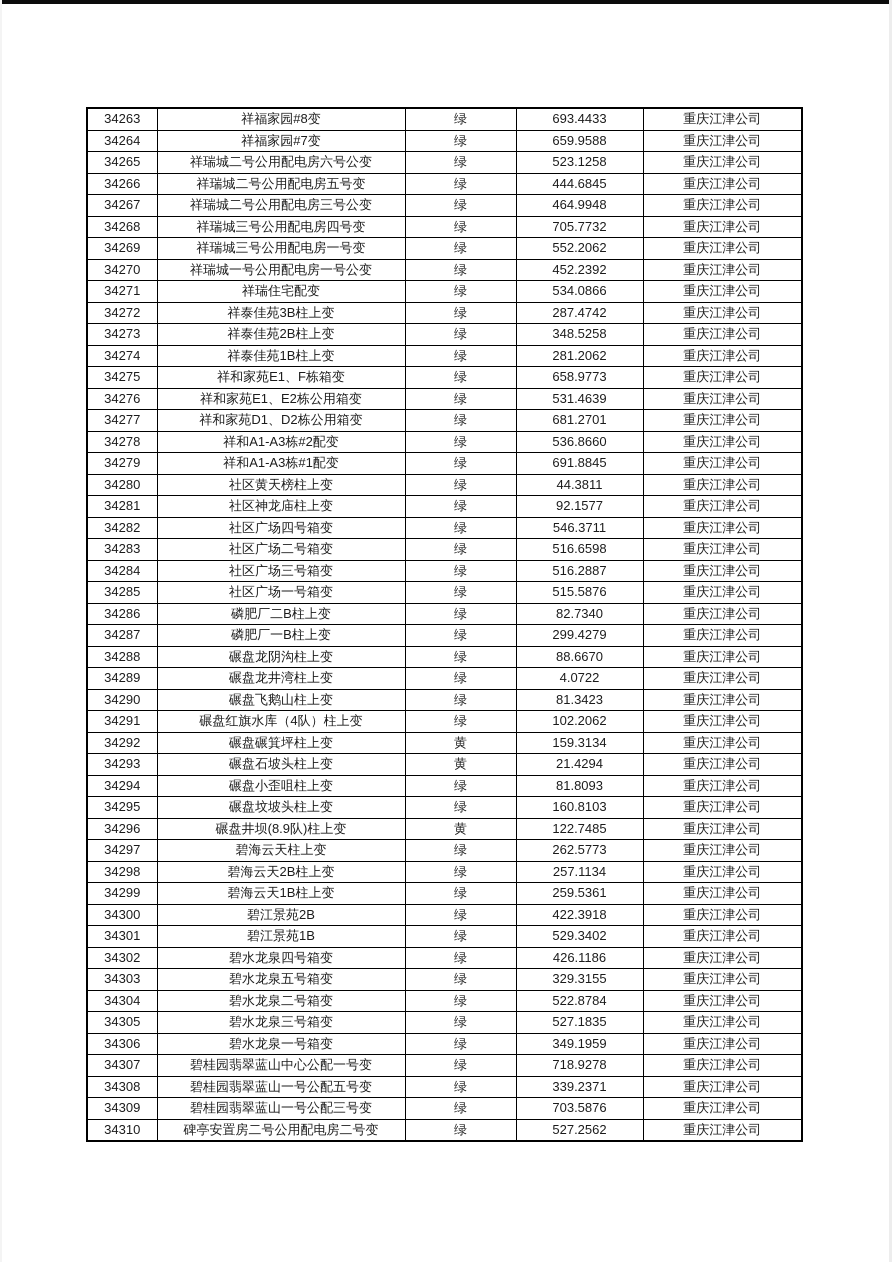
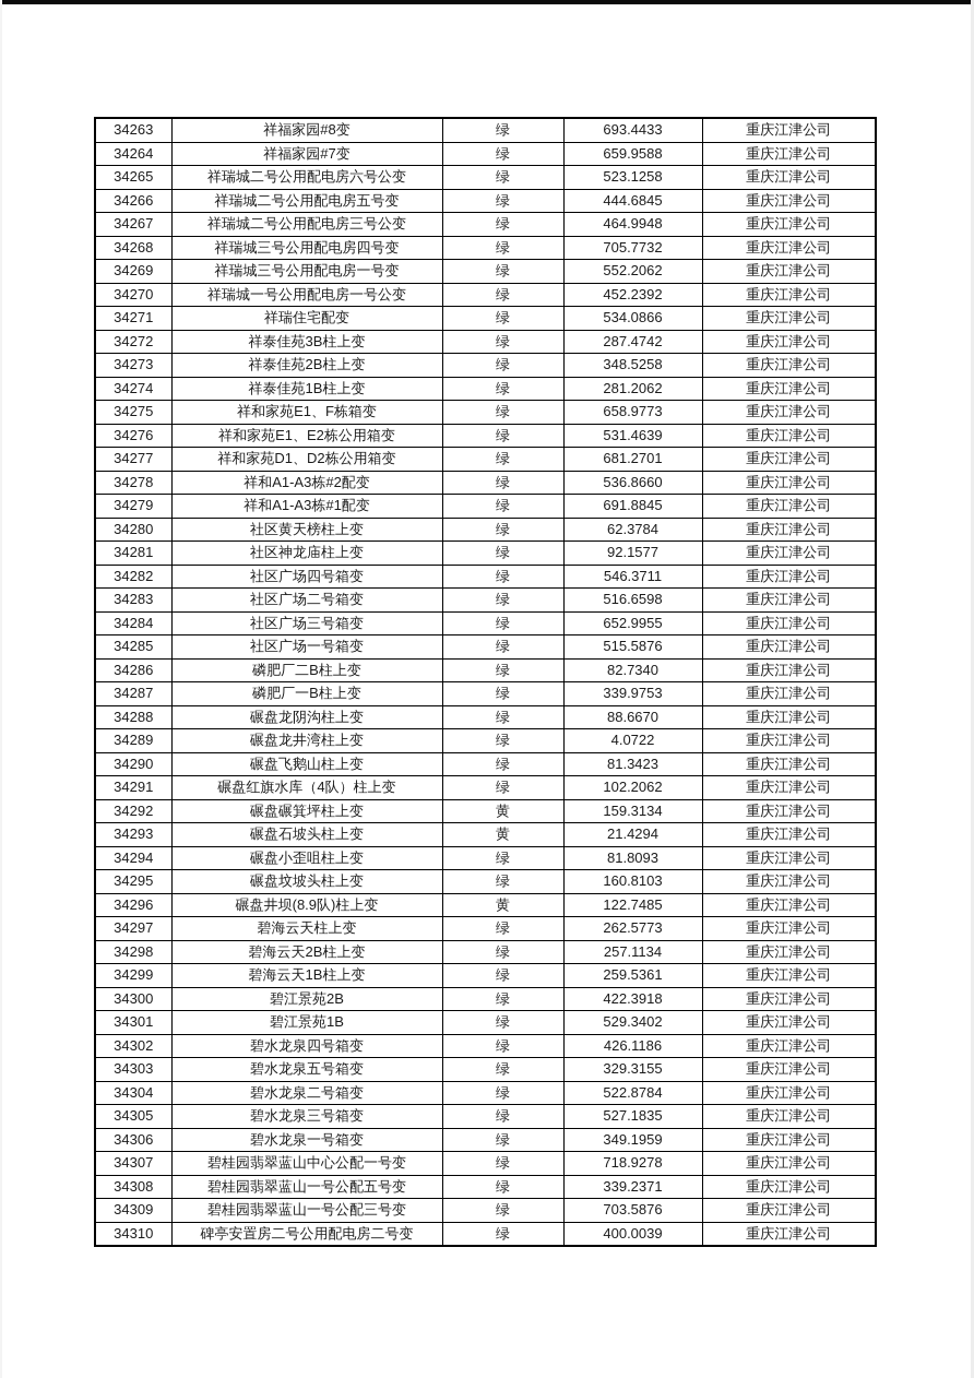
  34263	祥福家园#8变	绿	693.4433	重庆江津公司
  34264	祥福家园#7变	绿	659.9588	重庆江津公司
  34265	祥瑞城二号公用配电房六号公变	绿	523.1258	重庆江津公司
  34266	祥瑞城二号公用配电房五号变	绿	444.6845	重庆江津公司
  34267	祥瑞城二号公用配电房三号公变	绿	464.9948	重庆江津公司
  34268	祥瑞城三号公用配电房四号变	绿	705.7732	重庆江津公司
  34269	祥瑞城三号公用配电房一号变	绿	552.2062	重庆江津公司
  34270	祥瑞城一号公用配电房一号公变	绿	452.2392	重庆江津公司
  34271	祥瑞住宅配变	绿	534.0866	重庆江津公司
  34272	祥泰佳苑3B柱上变	绿	287.4742	重庆江津公司
  34273	祥泰佳苑2B柱上变	绿	348.5258	重庆江津公司
  34274	祥泰佳苑1B柱上变	绿	281.2062	重庆江津公司
  34275	祥和家苑E1、F栋箱变	绿	658.9773	重庆江津公司
  34276	祥和家苑E1、E2栋公用箱变	绿	531.4639	重庆江津公司
  34277	祥和家苑D1、D2栋公用箱变	绿	681.2701	重庆江津公司
  34278	祥和A1-A3栋#2配变	绿	536.8660	重庆江津公司
  34279	祥和A1-A3栋#1配变	绿	691.8845	重庆江津公司
- 34280	社区黄天榜柱上变	绿	44.3811	重庆江津公司
+ 34280	社区黄天榜柱上变	绿	62.3784	重庆江津公司
  34281	社区神龙庙柱上变	绿	92.1577	重庆江津公司
  34282	社区广场四号箱变	绿	546.3711	重庆江津公司
  34283	社区广场二号箱变	绿	516.6598	重庆江津公司
- 34284	社区广场三号箱变	绿	516.2887	重庆江津公司
+ 34284	社区广场三号箱变	绿	652.9955	重庆江津公司
  34285	社区广场一号箱变	绿	515.5876	重庆江津公司
  34286	磷肥厂二B柱上变	绿	82.7340	重庆江津公司
- 34287	磷肥厂一B柱上变	绿	299.4279	重庆江津公司
+ 34287	磷肥厂一B柱上变	绿	339.9753	重庆江津公司
  34288	碾盘龙阴沟柱上变	绿	88.6670	重庆江津公司
  34289	碾盘龙井湾柱上变	绿	4.0722	重庆江津公司
  34290	碾盘飞鹅山柱上变	绿	81.3423	重庆江津公司
  34291	碾盘红旗水库（4队）柱上变	绿	102.2062	重庆江津公司
  34292	碾盘碾箕坪柱上变	黄	159.3134	重庆江津公司
  34293	碾盘石坡头柱上变	黄	21.4294	重庆江津公司
  34294	碾盘小歪咀柱上变	绿	81.8093	重庆江津公司
  34295	碾盘坟坡头柱上变	绿	160.8103	重庆江津公司
  34296	碾盘井坝(8.9队)柱上变	黄	122.7485	重庆江津公司
  34297	碧海云天柱上变	绿	262.5773	重庆江津公司
  34298	碧海云天2B柱上变	绿	257.1134	重庆江津公司
  34299	碧海云天1B柱上变	绿	259.5361	重庆江津公司
  34300	碧江景苑2B	绿	422.3918	重庆江津公司
  34301	碧江景苑1B	绿	529.3402	重庆江津公司
  34302	碧水龙泉四号箱变	绿	426.1186	重庆江津公司
  34303	碧水龙泉五号箱变	绿	329.3155	重庆江津公司
  34304	碧水龙泉二号箱变	绿	522.8784	重庆江津公司
  34305	碧水龙泉三号箱变	绿	527.1835	重庆江津公司
  34306	碧水龙泉一号箱变	绿	349.1959	重庆江津公司
  34307	碧桂园翡翠蓝山中心公配一号变	绿	718.9278	重庆江津公司
  34308	碧桂园翡翠蓝山一号公配五号变	绿	339.2371	重庆江津公司
  34309	碧桂园翡翠蓝山一号公配三号变	绿	703.5876	重庆江津公司
- 34310	碑亭安置房二号公用配电房二号变	绿	527.2562	重庆江津公司
+ 34310	碑亭安置房二号公用配电房二号变	绿	400.0039	重庆江津公司
